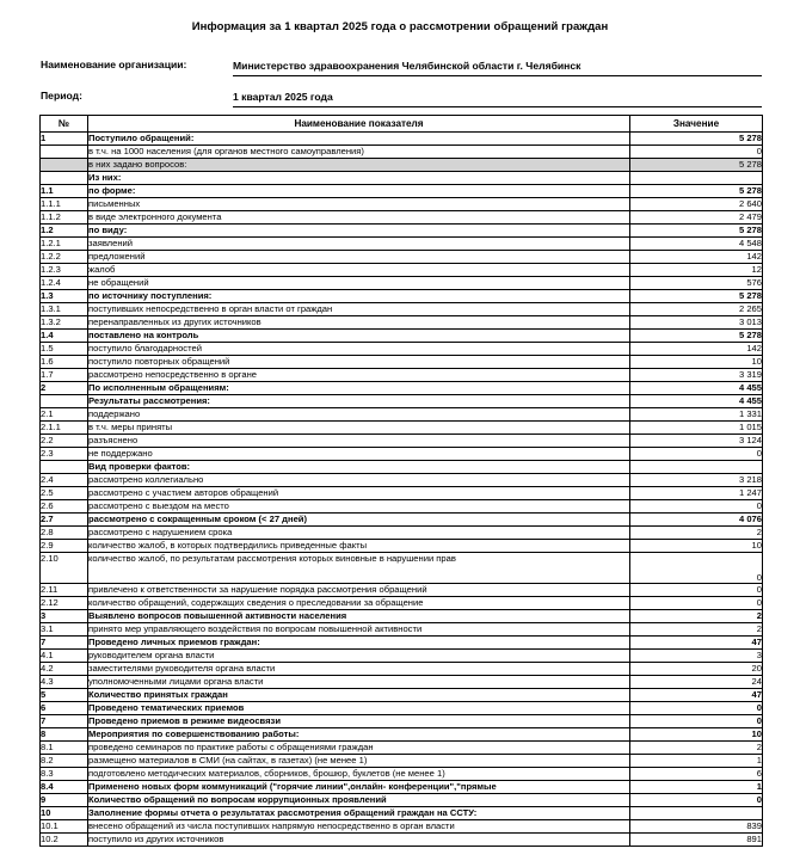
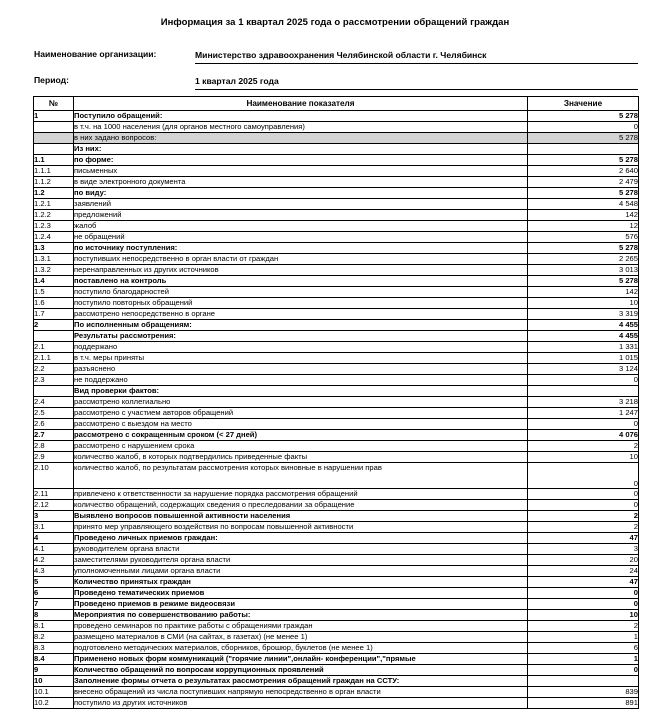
  Информация за 1 квартал 2025 года о рассмотрении обращений граждан
  Наименование организации:
  Министерство здравоохранения Челябинской области г. Челябинск
  Период:
  1 квартал 2025 года
  №	Наименование показателя	Значение
  1	Поступило обращений:	5 278
  	в т.ч. на 1000 населения (для органов местного самоуправления)	0
  	в них задано вопросов:	5 278
  	Из них:
  1.1	по форме:	5 278
  1.1.1	письменных	2 640
  1.1.2	в виде электронного документа	2 479
  1.2	по виду:	5 278
  1.2.1	заявлений	4 548
  1.2.2	предложений	142
  1.2.3	жалоб	12
  1.2.4	не обращений	576
  1.3	по источнику поступления:	5 278
  1.3.1	поступивших непосредственно в орган власти от граждан	2 265
  1.3.2	перенаправленных из других источников	3 013
  1.4	поставлено на контроль	5 278
  1.5	поступило благодарностей	142
  1.6	поступило повторных обращений	10
  1.7	рассмотрено непосредственно в органе	3 319
  2	По исполненным обращениям:	4 455
  	Результаты рассмотрения:	4 455
  2.1	поддержано	1 331
  2.1.1	в т.ч. меры приняты	1 015
  2.2	разъяснено	3 124
  2.3	не поддержано	0
  	Вид проверки фактов:
  2.4	рассмотрено коллегиально	3 218
  2.5	рассмотрено с участием авторов обращений	1 247
  2.6	рассмотрено с выездом на место	0
  2.7	рассмотрено с сокращенным сроком (< 27 дней)	4 076
  2.8	рассмотрено с нарушением срока	2
  2.9	количество жалоб, в которых подтвердились приведенные факты	10
  2.10	количество жалоб, по результатам рассмотрения которых виновные в нарушении прав	0
  2.11	привлечено к ответственности за нарушение порядка рассмотрения обращений	0
  2.12	количество обращений, содержащих сведения о преследовании за обращение	0
  3	Выявлено вопросов повышенной активности населения	2
  3.1	принято мер управляющего воздействия по вопросам повышенной активности	2
- 7	Проведено личных приемов граждан:	47
+ 4	Проведено личных приемов граждан:	47
  4.1	руководителем органа власти	3
  4.2	заместителями руководителя органа власти	20
  4.3	уполномоченными лицами органа власти	24
  5	Количество принятых граждан	47
  6	Проведено тематических приемов	0
  7	Проведено приемов в режиме видеосвязи	0
  8	Мероприятия по совершенствованию работы:	10
  8.1	проведено семинаров по практике работы с обращениями граждан	2
  8.2	размещено материалов в СМИ (на сайтах, в газетах) (не менее 1)	1
  8.3	подготовлено методических материалов, сборников, брошюр, буклетов (не менее 1)	6
  8.4	Применено новых форм коммуникаций ("горячие линии",онлайн- конференции","прямые	1
  9	Количество обращений по вопросам коррупционных проявлений	0
  10	Заполнение формы отчета о результатах рассмотрения обращений граждан на ССТУ:
  10.1	внесено обращений из числа поступивших напрямую непосредственно в орган власти	839
  10.2	поступило из других источников	891
